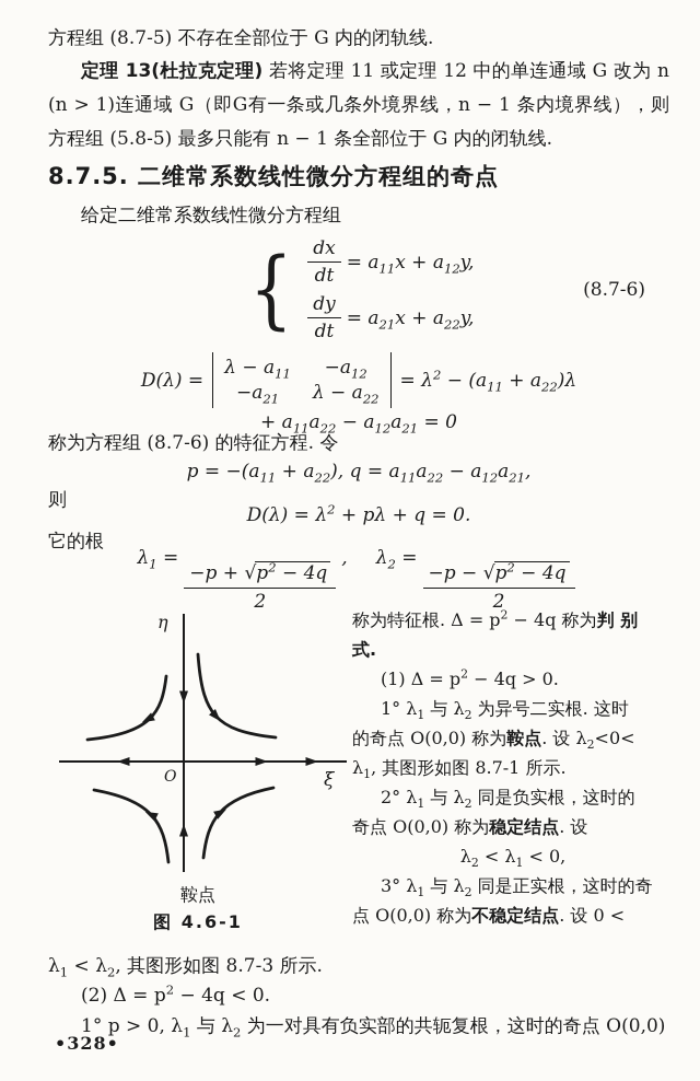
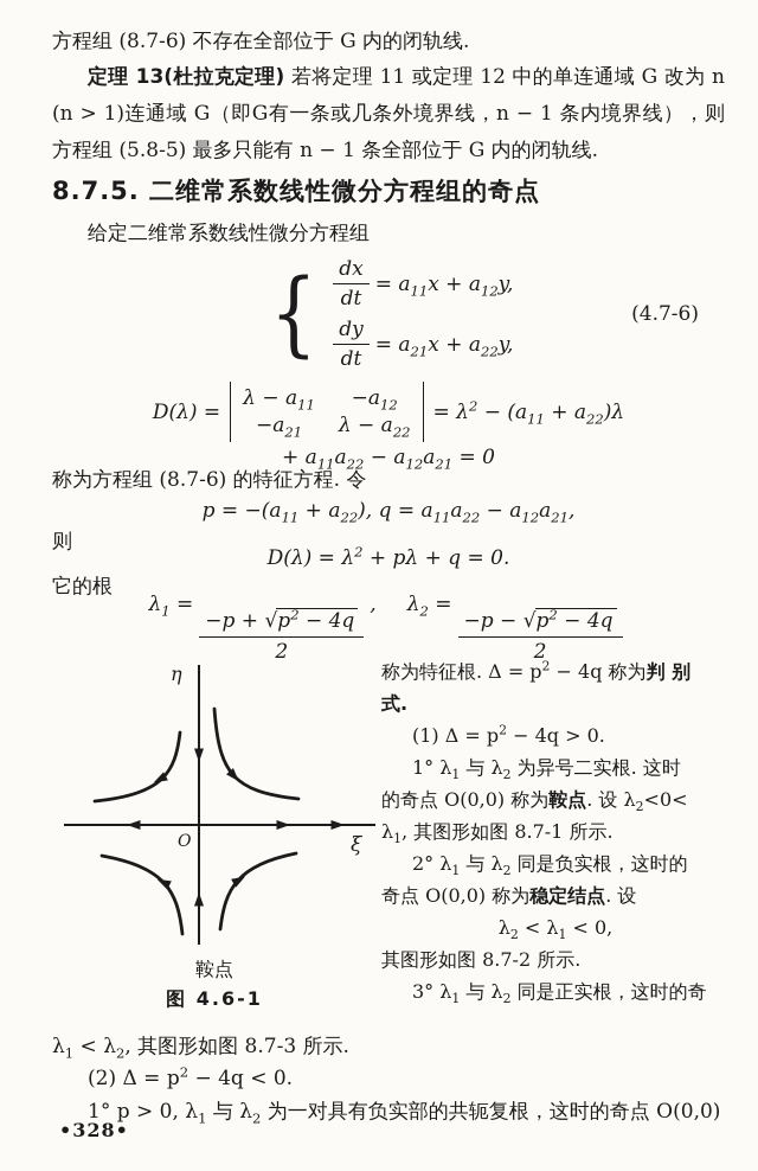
- 方程组 (8.7-5) 不存在全部位于 G 内的闭轨线.
+ 方程组 (8.7-6) 不存在全部位于 G 内的闭轨线.
  定理 13(杜拉克定理) 若将定理 11 或定理 12 中的单连通域 G 改为 n (n > 1)连通域 G（即G有一条或几条外境界线，n − 1 条内境界线），则方程组 (5.8-5) 最多只能有 n − 1 条全部位于 G 内的闭轨线.
  8.7.5. 二维常系数线性微分方程组的奇点
  给定二维常系数线性微分方程组
  {
  dx
  dt
  = a11x + a12y,
  dy
  dt
  = a21x + a22y,
- (8.7-6)
+ (4.7-6)
  D(λ) =
  λ − a11
  −a12
  −a21
  λ − a22
  = λ2 − (a11 + a22)λ
  + a11a22 − a12a21 = 0
  称为方程组 (8.7-6) 的特征方程. 令
  p = −(a11 + a22), q = a11a22 − a12a21,
  则
  D(λ) = λ2 + pλ + q = 0.
  它的根
  λ1 =
  −p + √p2 − 4q
  2
  ,
  λ2 =
  −p − √p2 − 4q
  2
  η
  ξ
  O
  鞍点
  图 4.6-1
  称为特征根. Δ = p2 − 4q 称为判 别
  式.
  (1) Δ = p2 − 4q > 0.
  1° λ1 与 λ2 为异号二实根. 这时
  的奇点 O(0,0) 称为鞍点. 设 λ2<0<
  λ1, 其图形如图 8.7-1 所示.
  2° λ1 与 λ2 同是负实根，这时的
  奇点 O(0,0) 称为稳定结点. 设
  λ2 < λ1 < 0,
+ 其图形如图 8.7-2 所示.
  3° λ1 与 λ2 同是正实根，这时的奇
- 点 O(0,0) 称为不稳定结点. 设 0 <
  λ1 < λ2, 其图形如图 8.7-3 所示.
  (2) Δ = p2 − 4q < 0.
  1° p > 0, λ1 与 λ2 为一对具有负实部的共轭复根，这时的奇点 O(0,0)
  •328•
